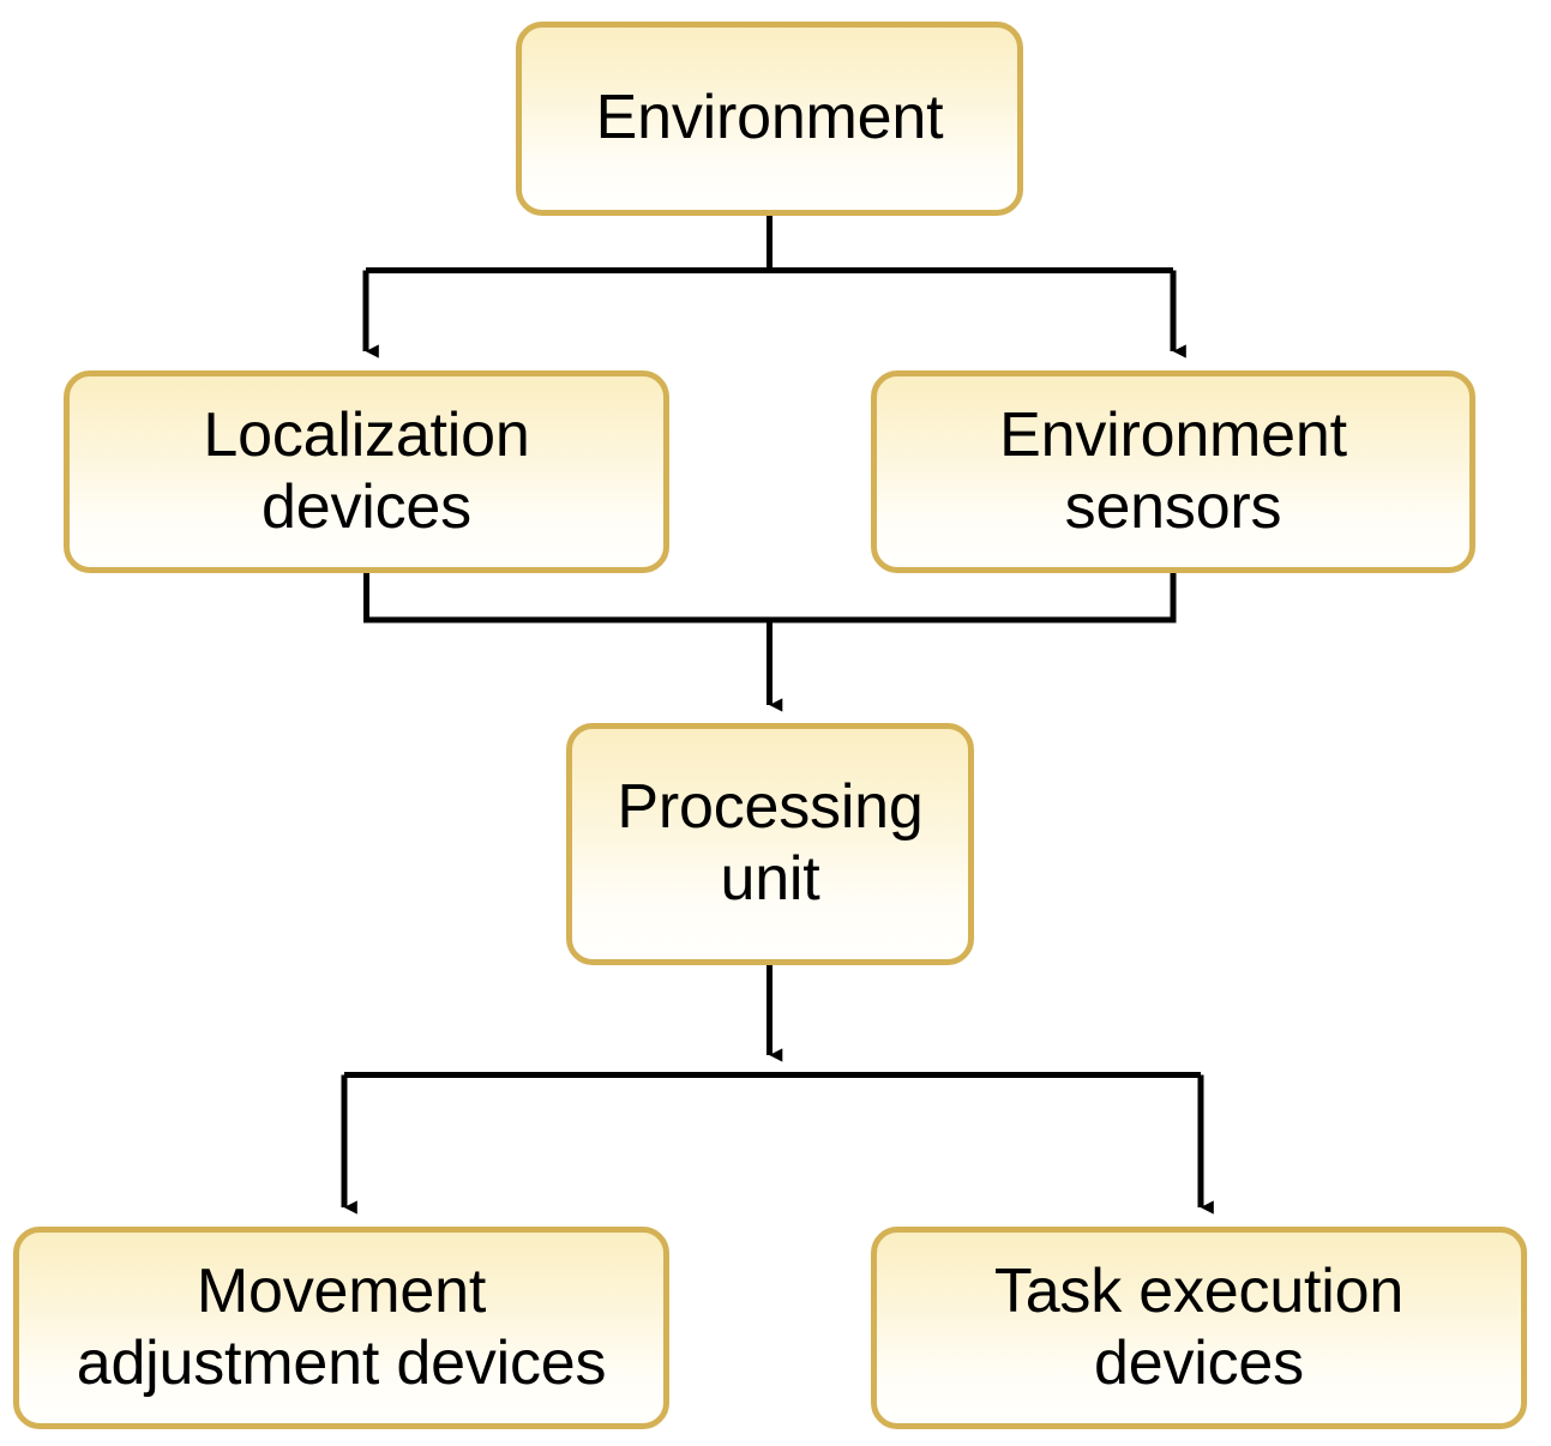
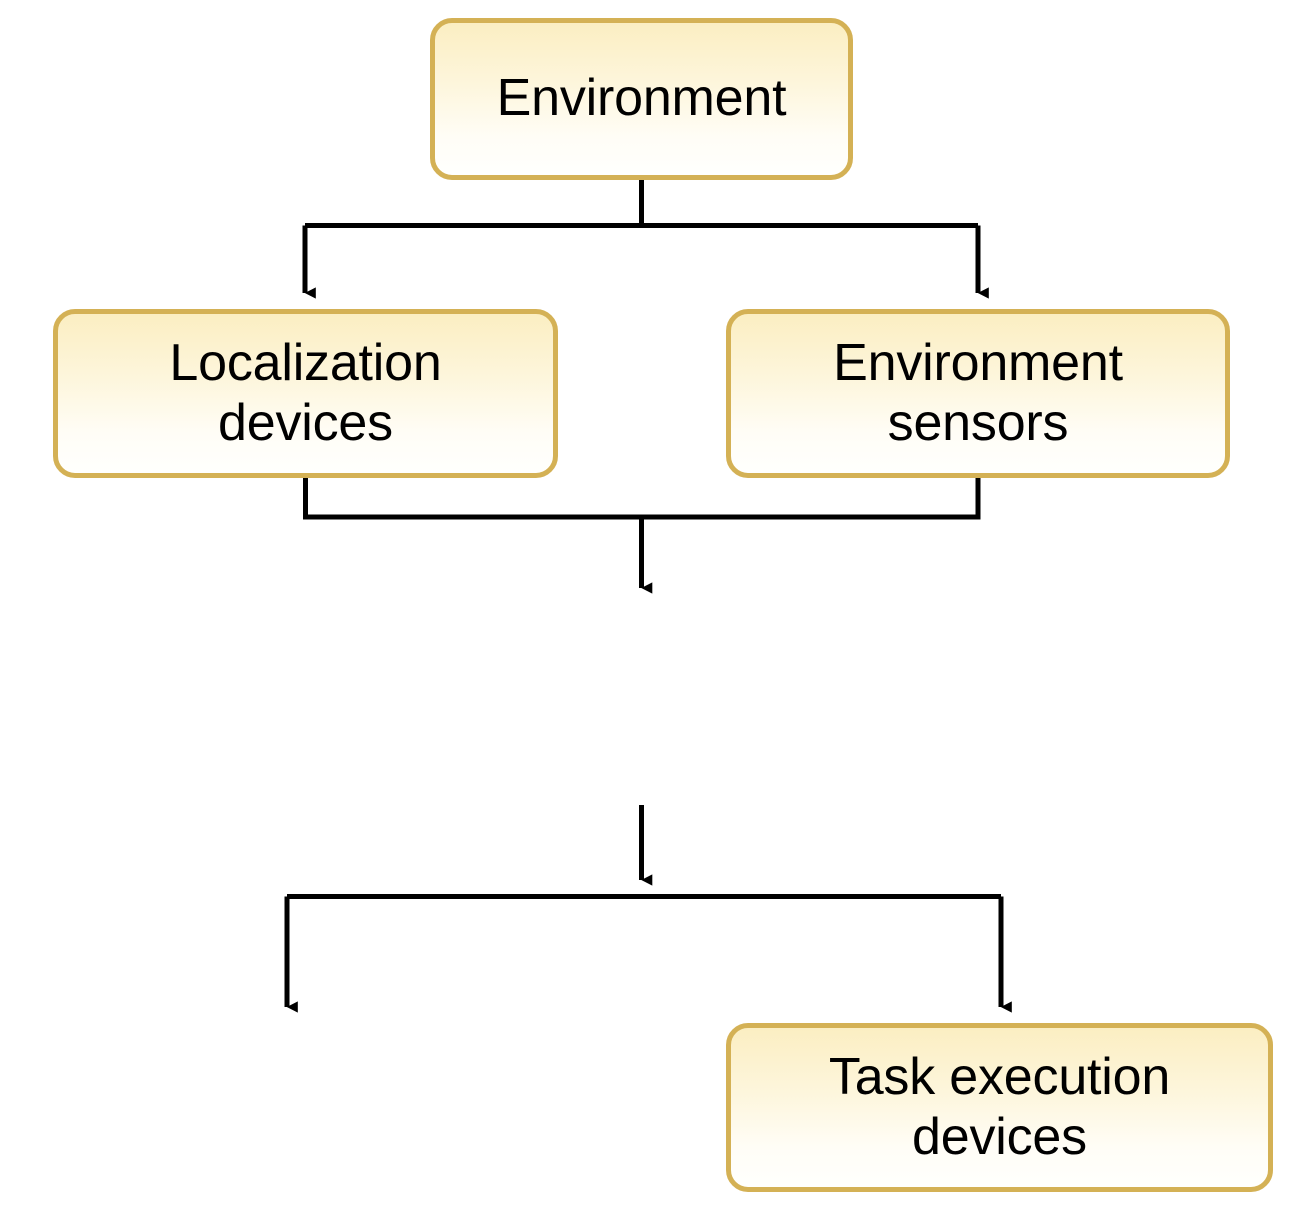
  Environment
  Localization
  devices
  Environment
  sensors
- Processing
- unit
- Movement
- adjustment devices
  Task execution
  devices
